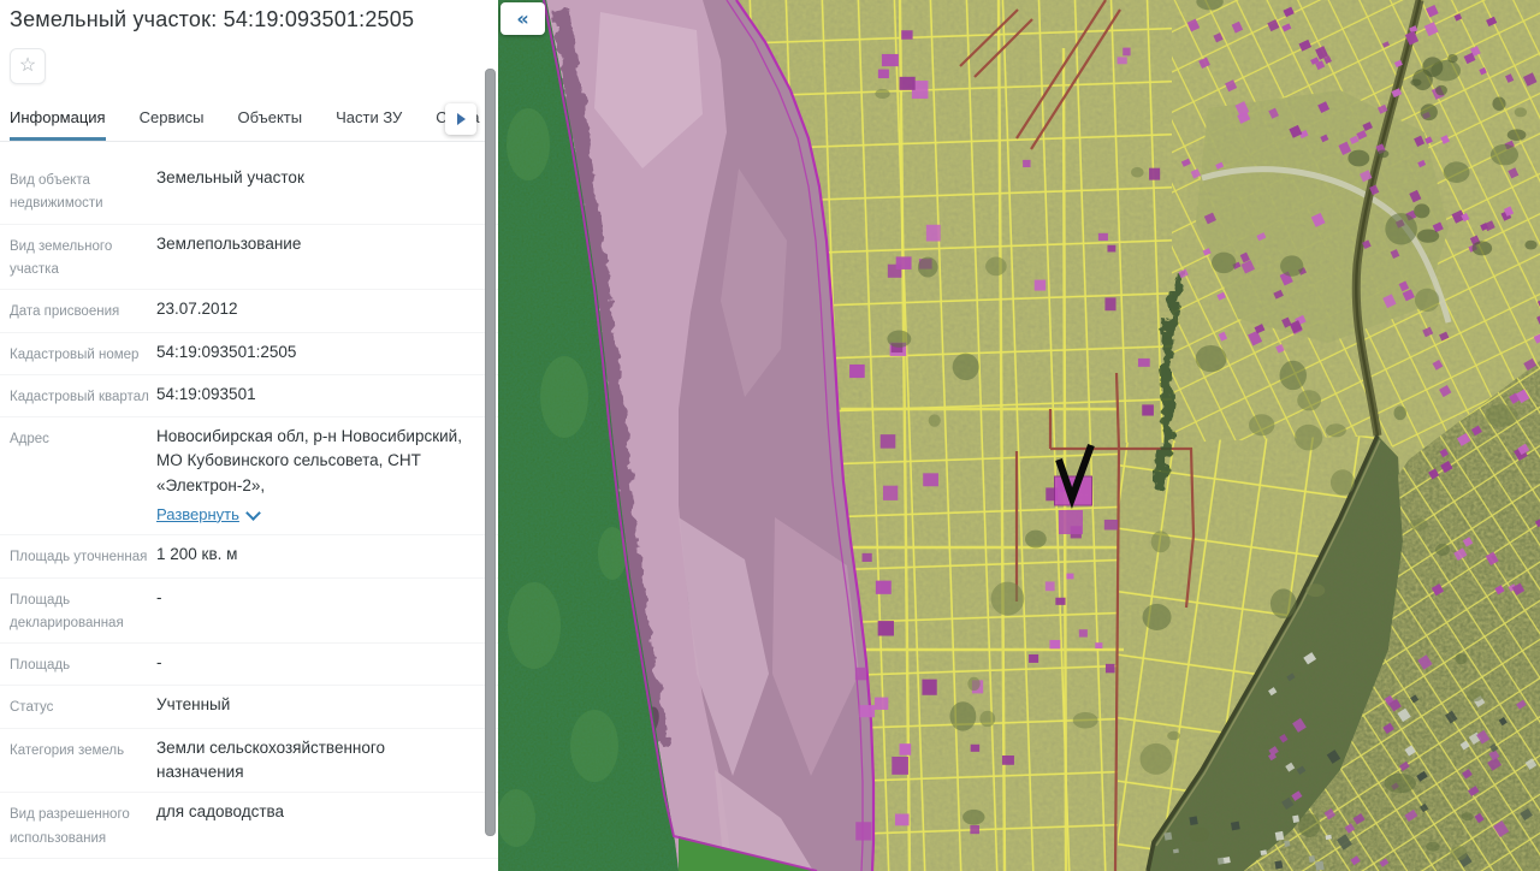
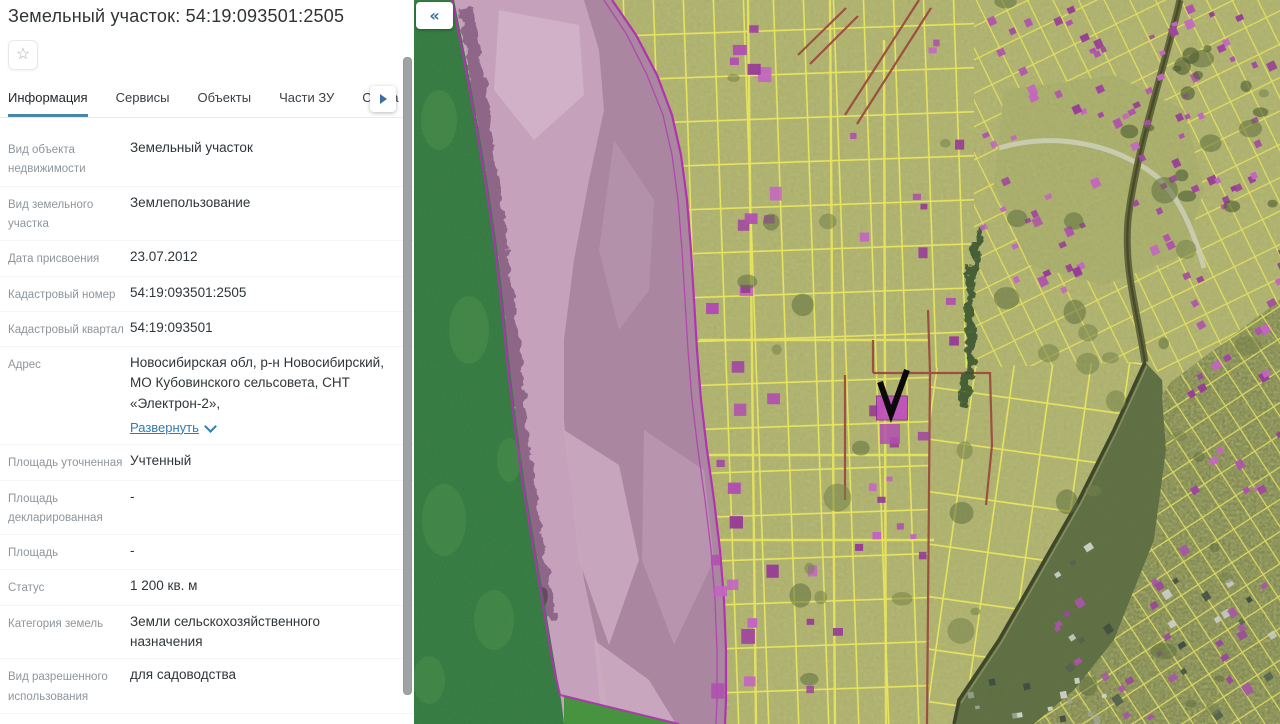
  Земельный участок: 54:19:093501:2505
  ☆
  Информация
  Сервисы
  Объекты
  Части ЗУ
  Вид объекта недвижимости
  Земельный участок
  Вид земельного участка
  Землепользование
  Дата присвоения
  23.07.2012
  Кадастровый номер
  54:19:093501:2505
  Кадастровый квартал
  54:19:093501
  Адрес
  Новосибирская обл, р-н Новосибирский, МО Кубовинского сельсовета, СНТ «Электрон-2»,
  Развернуть
  Площадь уточненная
- 1 200 кв. м
+ Учтенный
  Площадь декларированная
  -
  Площадь
  -
  Статус
- Учтенный
+ 1 200 кв. м
  Категория земель
  Земли сельскохозяйственного назначения
  Вид разрешенного использования
  для садоводства
  «
